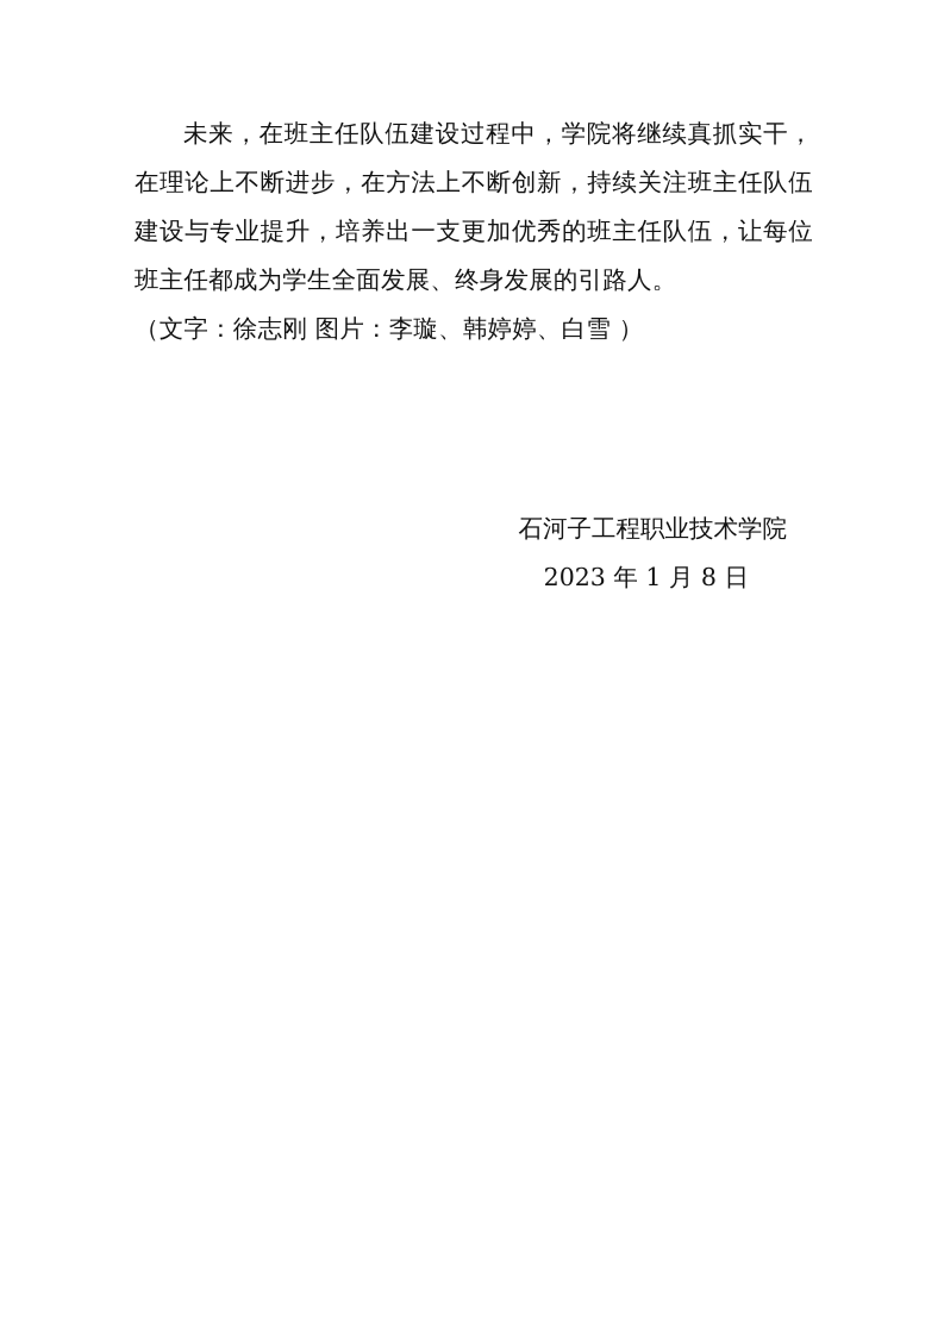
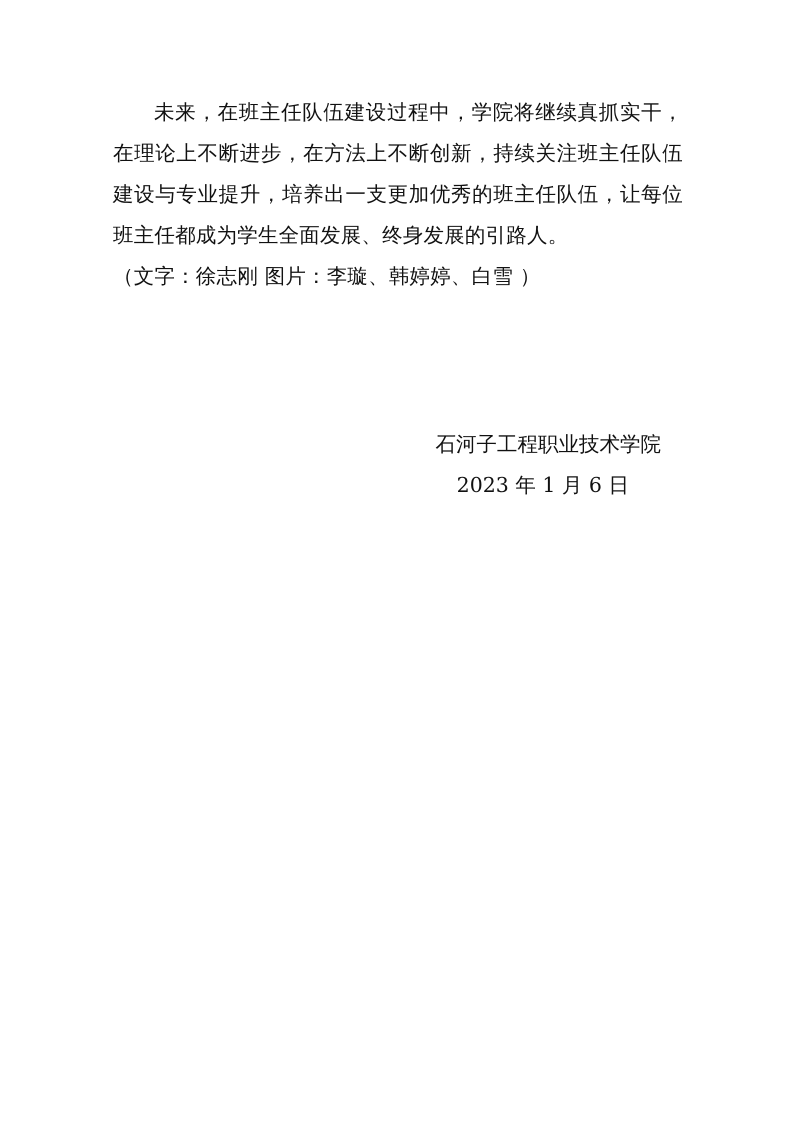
  未来，在班主任队伍建设过程中，学院将继续真抓实干，在理论上不断进步，在方法上不断创新，持续关注班主任队伍建设与专业提升，培养出一支更加优秀的班主任队伍，让每位班主任都成为学生全面发展、终身发展的引路人。
  （文字：徐志刚 图片：李璇、韩婷婷、白雪 ）
  石河子工程职业技术学院
- 2023 年 1 月 8 日
+ 2023 年 1 月 6 日
